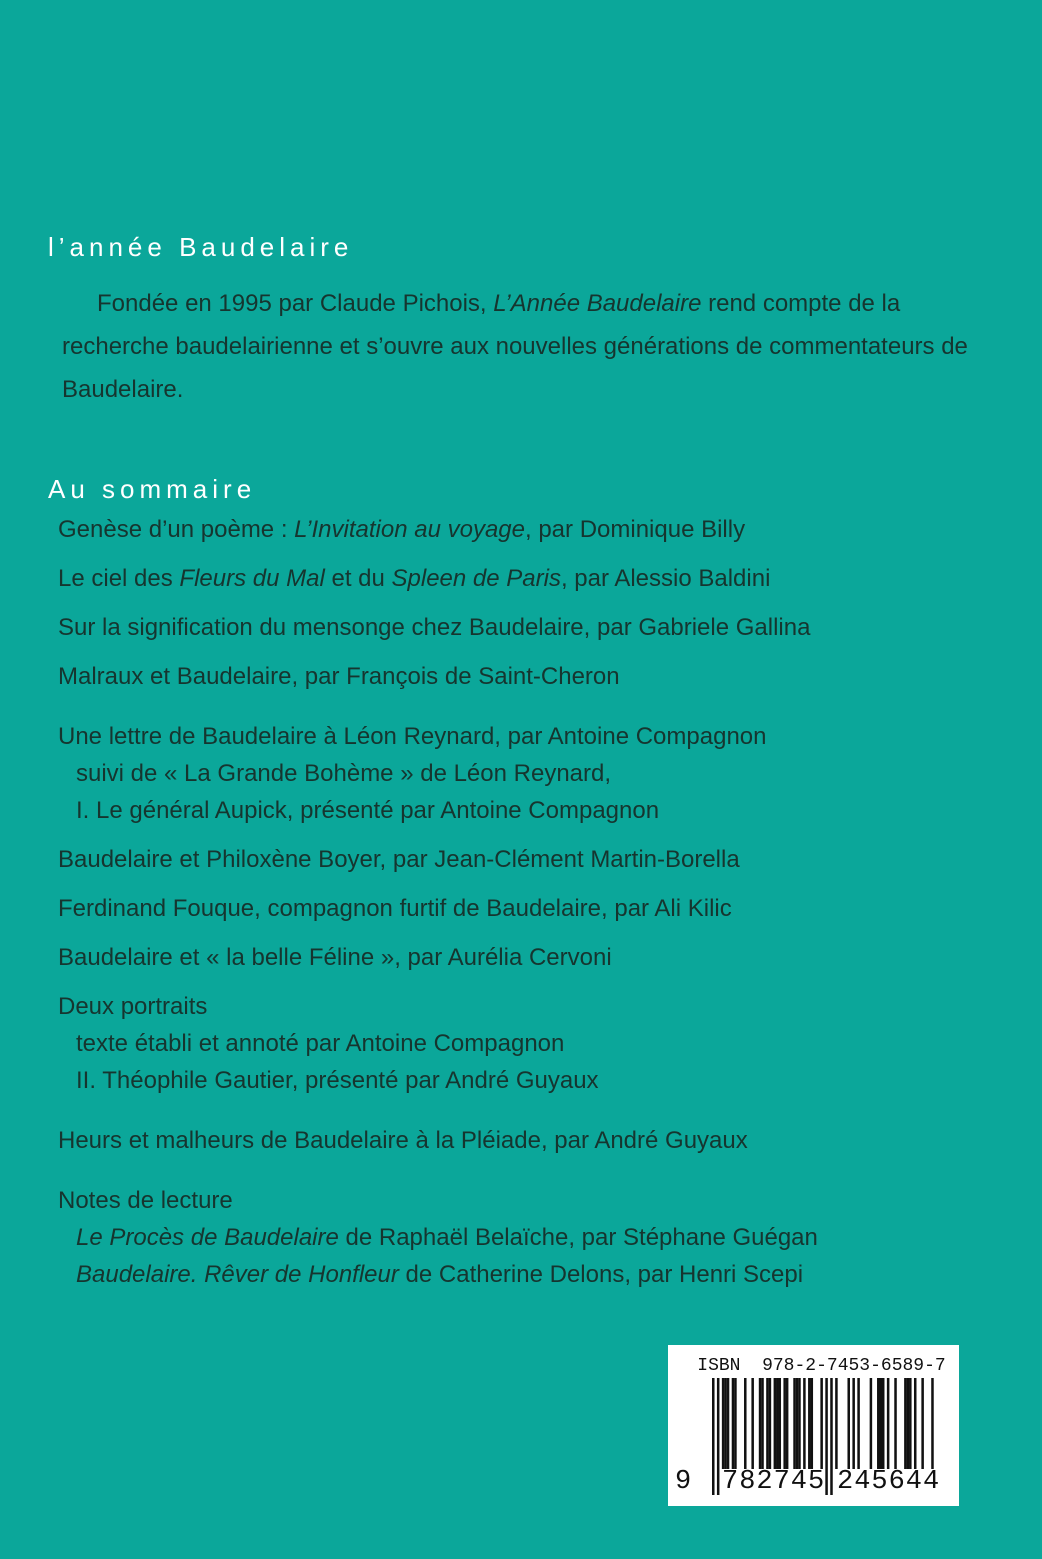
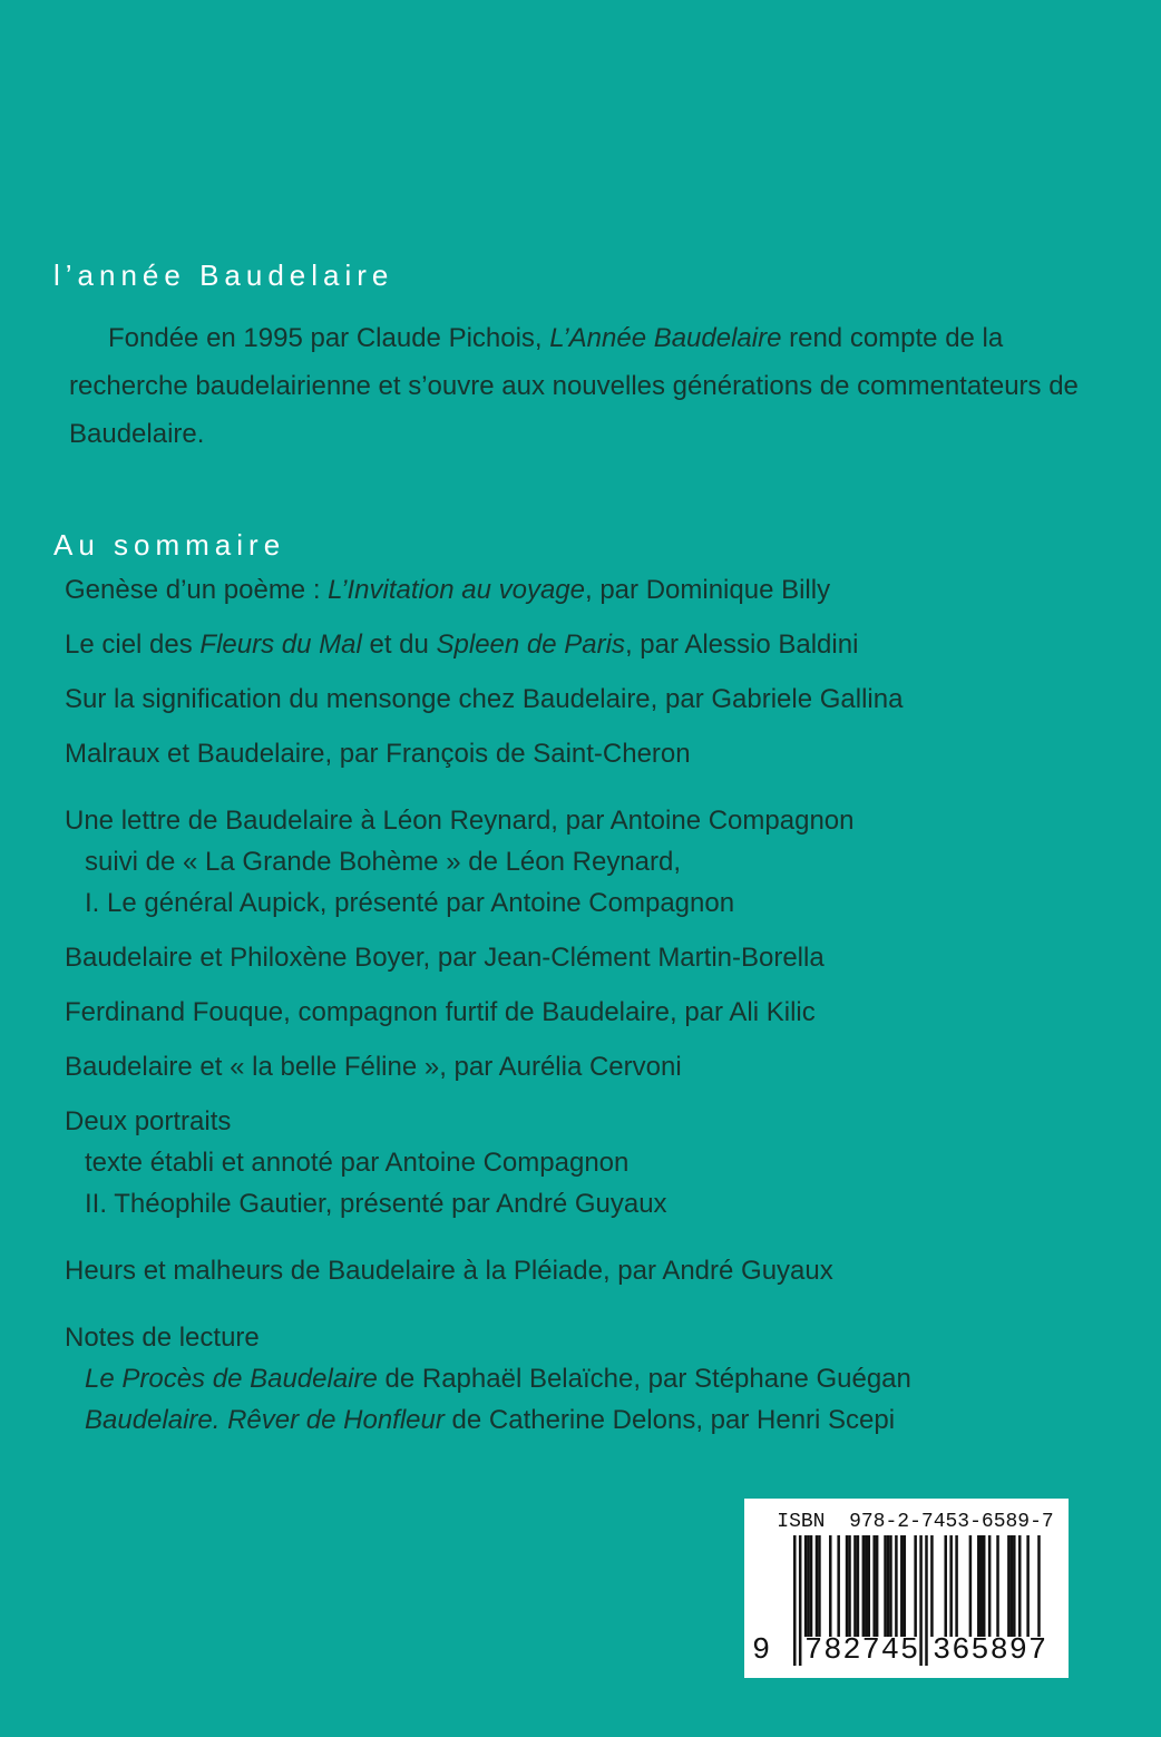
  l’année Baudelaire
  Fondée en 1995 par Claude Pichois, L’Année Baudelaire rend compte de la recherche baudelairienne et s’ouvre aux nouvelles générations de commentateurs de Baudelaire.
  Au sommaire
  Genèse d’un poème : L’Invitation au voyage, par Dominique Billy
  Le ciel des Fleurs du Mal et du Spleen de Paris, par Alessio Baldini
  Sur la signification du mensonge chez Baudelaire, par Gabriele Gallina
  Malraux et Baudelaire, par François de Saint-Cheron
  Une lettre de Baudelaire à Léon Reynard, par Antoine Compagnon
  suivi de « La Grande Bohème » de Léon Reynard,
  I. Le général Aupick, présenté par Antoine Compagnon
  Baudelaire et Philoxène Boyer, par Jean-Clément Martin-Borella
  Ferdinand Fouque, compagnon furtif de Baudelaire, par Ali Kilic
  Baudelaire et « la belle Féline », par Aurélia Cervoni
  Deux portraits
  texte établi et annoté par Antoine Compagnon
  II. Théophile Gautier, présenté par André Guyaux
  Heurs et malheurs de Baudelaire à la Pléiade, par André Guyaux
  Notes de lecture
  Le Procès de Baudelaire de Raphaël Belaïche, par Stéphane Guégan
  Baudelaire. Rêver de Honfleur de Catherine Delons, par Henri Scepi
  ISBN 978-2-7453-6589-7
  9
  782745
- 245644
+ 365897
